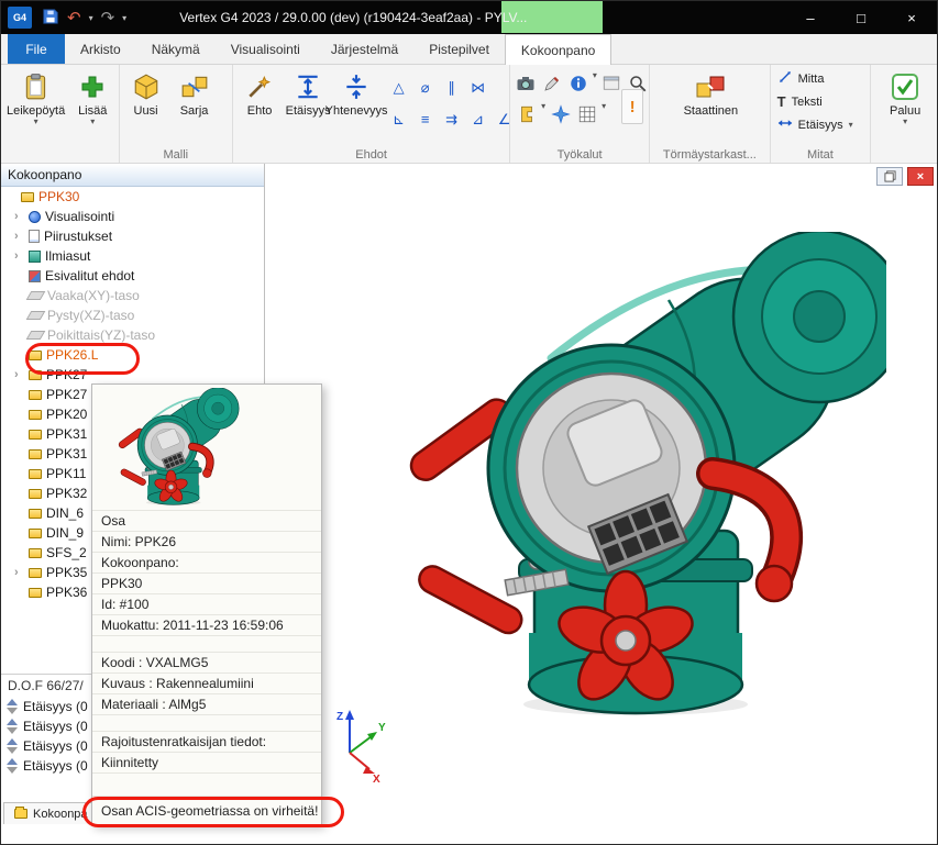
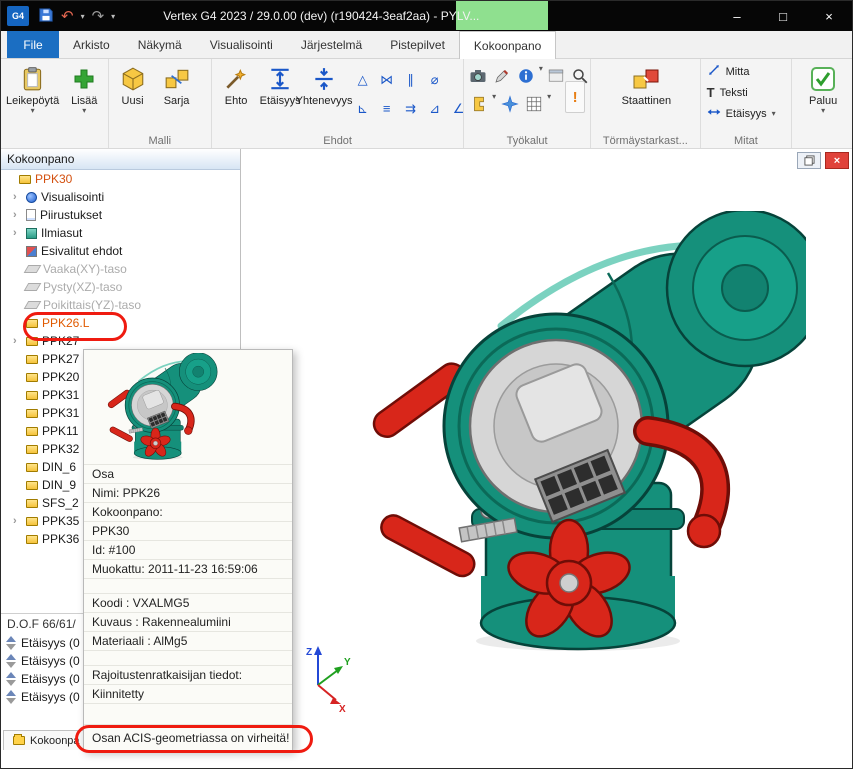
  G4
  ↶
  ▾
  ↷
  ▾
  Vertex G4 2023 / 29.0.00 (dev) (r190424-3eaf2aa) - PYLV...
  –
  □
  ×
  File
  Arkisto
  Näkymä
  Visualisointi
  Järjestelmä
  Pistepilvet
  Kokoonpano
  Leikepöytä
  ▾
  Lisää
  ▾
  Uusi
  Sarja
  Malli
  Ehto
  Etäisyys
  Yhtenevyys
  △
- ⌀
+ ⋈
  ∥
- ⋈
+ ⌀
  ⊾
  ≡
  ⇉
  ⊿
  ∠
  Ehdot
  ▾
  ▾
  ▾
  !
  Työkalut
  Staattinen
  Törmäystarkast...
  Mitta
  T
  Teksti
  Etäisyys
  ▾
  Mitat
  Paluu
  ▾
  Kokoonpano
  PPK30
  Visualisointi
  Piirustukset
  Ilmiasut
  Esivalitut ehdot
  Vaaka(XY)-taso
  Pysty(XZ)-taso
  Poikittais(YZ)-taso
  PPK26.L
  PPK27
  PPK27
  PPK20
  PPK31
  PPK31
  PPK11
  PPK32
  DIN_6
  DIN_9
  SFS_2
  PPK35
  PPK36
- D.O.F 66/27/
+ D.O.F 66/61/
  Etäisyys (0
  Etäisyys (0
  Etäisyys (0
  Etäisyys (0
  Kokoonpa
  ×
  Z
  Y
  X
  Osa
  Nimi: PPK26
  Kokoonpano:
  PPK30
  Id: #100
  Muokattu: 2011-11-23 16:59:06
  Koodi : VXALMG5
  Kuvaus : Rakennealumiini
  Materiaali : AlMg5
  Rajoitustenratkaisijan tiedot:
  Kiinnitetty
  Osan ACIS-geometriassa on virheitä!
